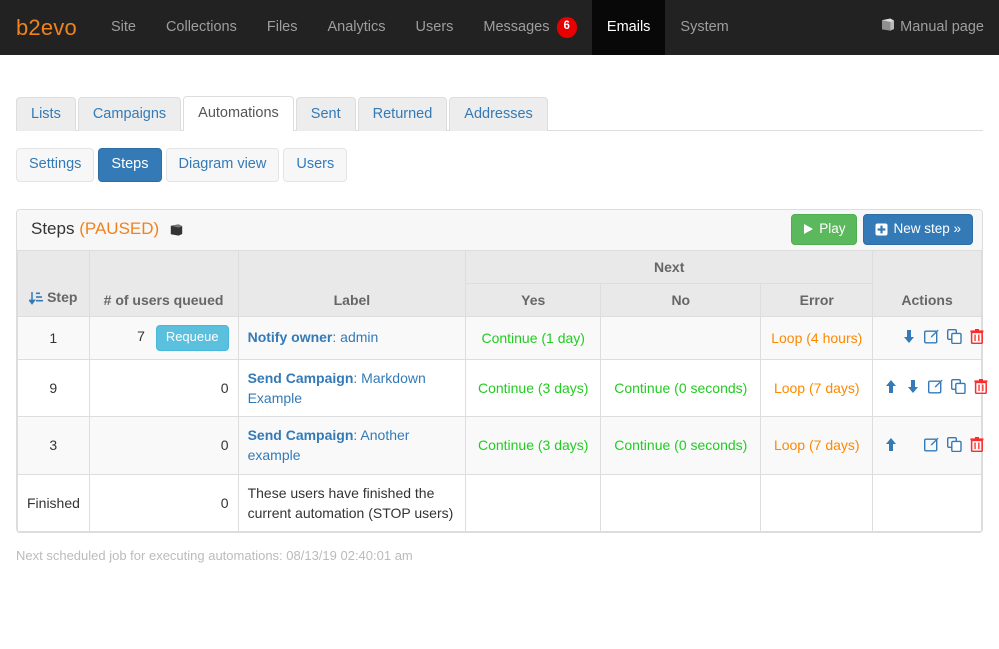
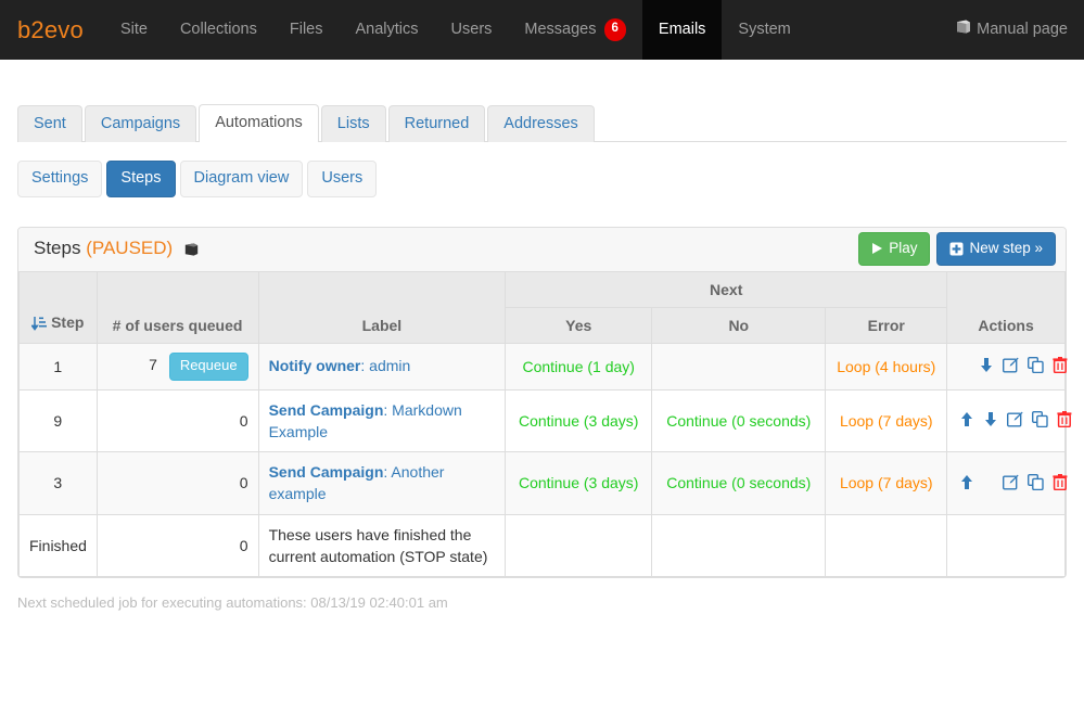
  b2evo
  Site
  Collections
  Files
  Analytics
  Users
  Messages
  6
  Emails
  System
  Manual page
- Lists
+ Sent
  Campaigns
  Automations
- Sent
+ Lists
  Returned
  Addresses
  Settings
  Steps
  Diagram view
  Users
  Steps (PAUSED)
  Play
  New step »
  Step	# of users queued	Label	Next	Actions
  Yes	No	Error
  1	7 Requeue	Notify owner: admin	Continue (1 day)		Loop (4 hours)
  9	0	Send Campaign: Markdown Example	Continue (3 days)	Continue (0 seconds)	Loop (7 days)
  3	0	Send Campaign: Another example	Continue (3 days)	Continue (0 seconds)	Loop (7 days)
- Finished	0	These users have finished the current automation (STOP users)
+ Finished	0	These users have finished the current automation (STOP state)
  Next scheduled job for executing automations: 08/13/19 02:40:01 am
